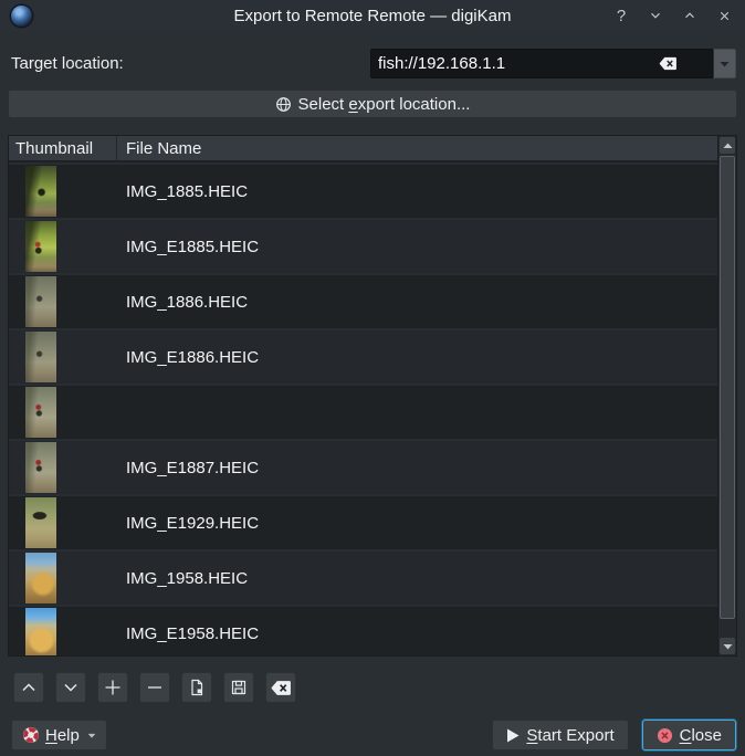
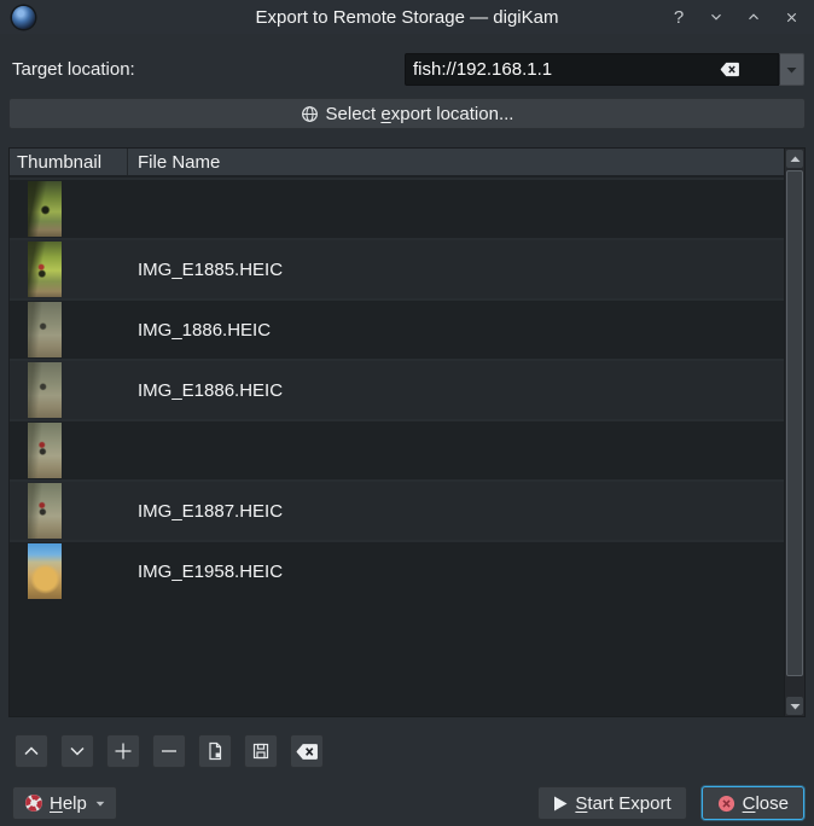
- Export to Remote Remote — digiKam
+ Export to Remote Storage — digiKam
  ?
  Target location:
  fish://192.168.1.1
  Select export location...
  Thumbnail
  File Name
- IMG_1885.HEIC
  IMG_E1885.HEIC
  IMG_1886.HEIC
  IMG_E1886.HEIC
  IMG_E1887.HEIC
- IMG_E1929.HEIC
- IMG_1958.HEIC
  IMG_E1958.HEIC
  Help
  Start Export
  Close
